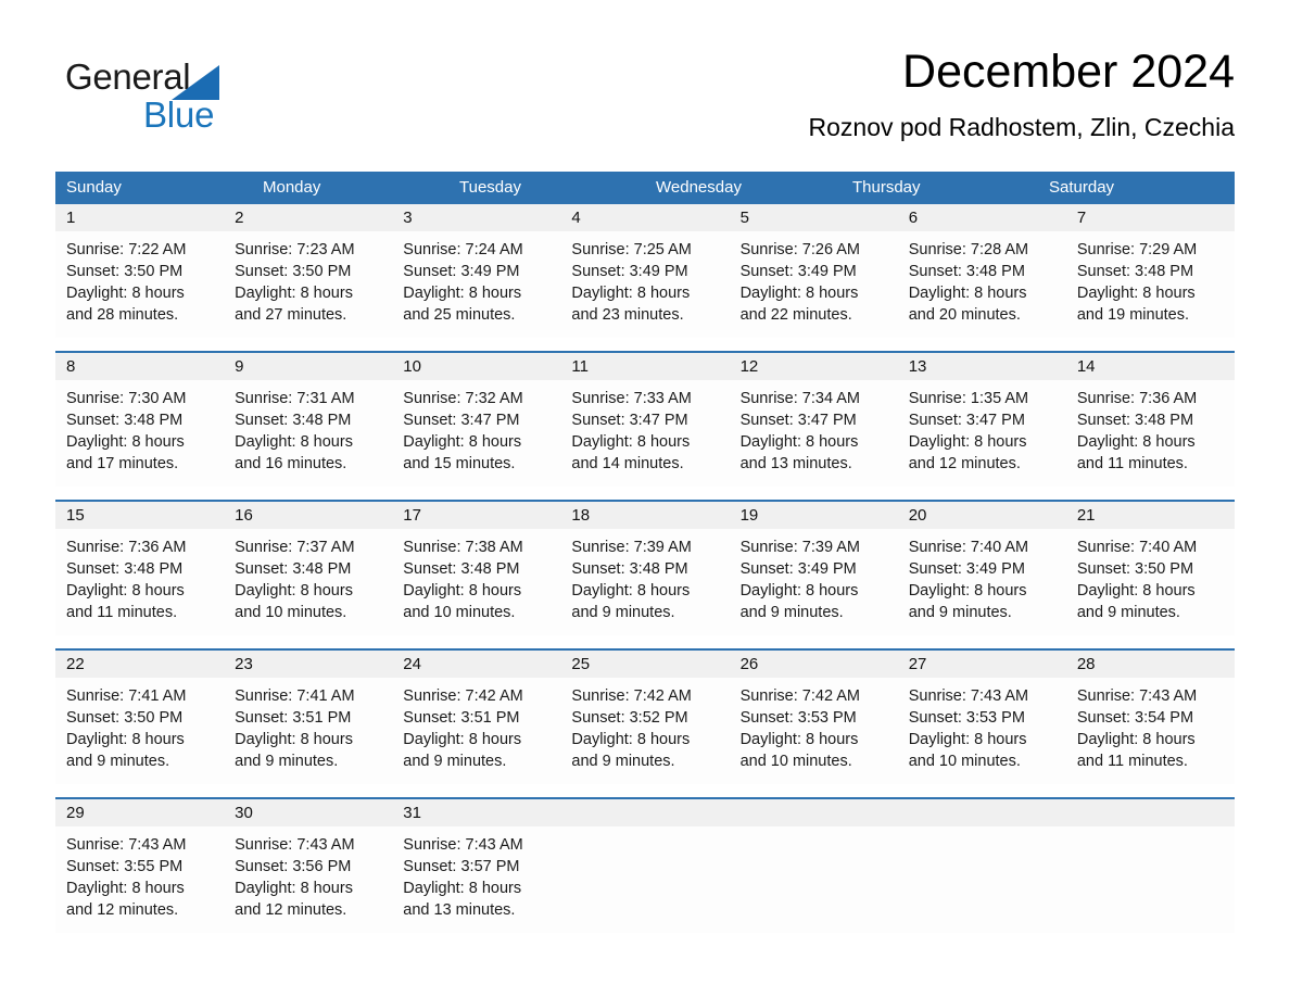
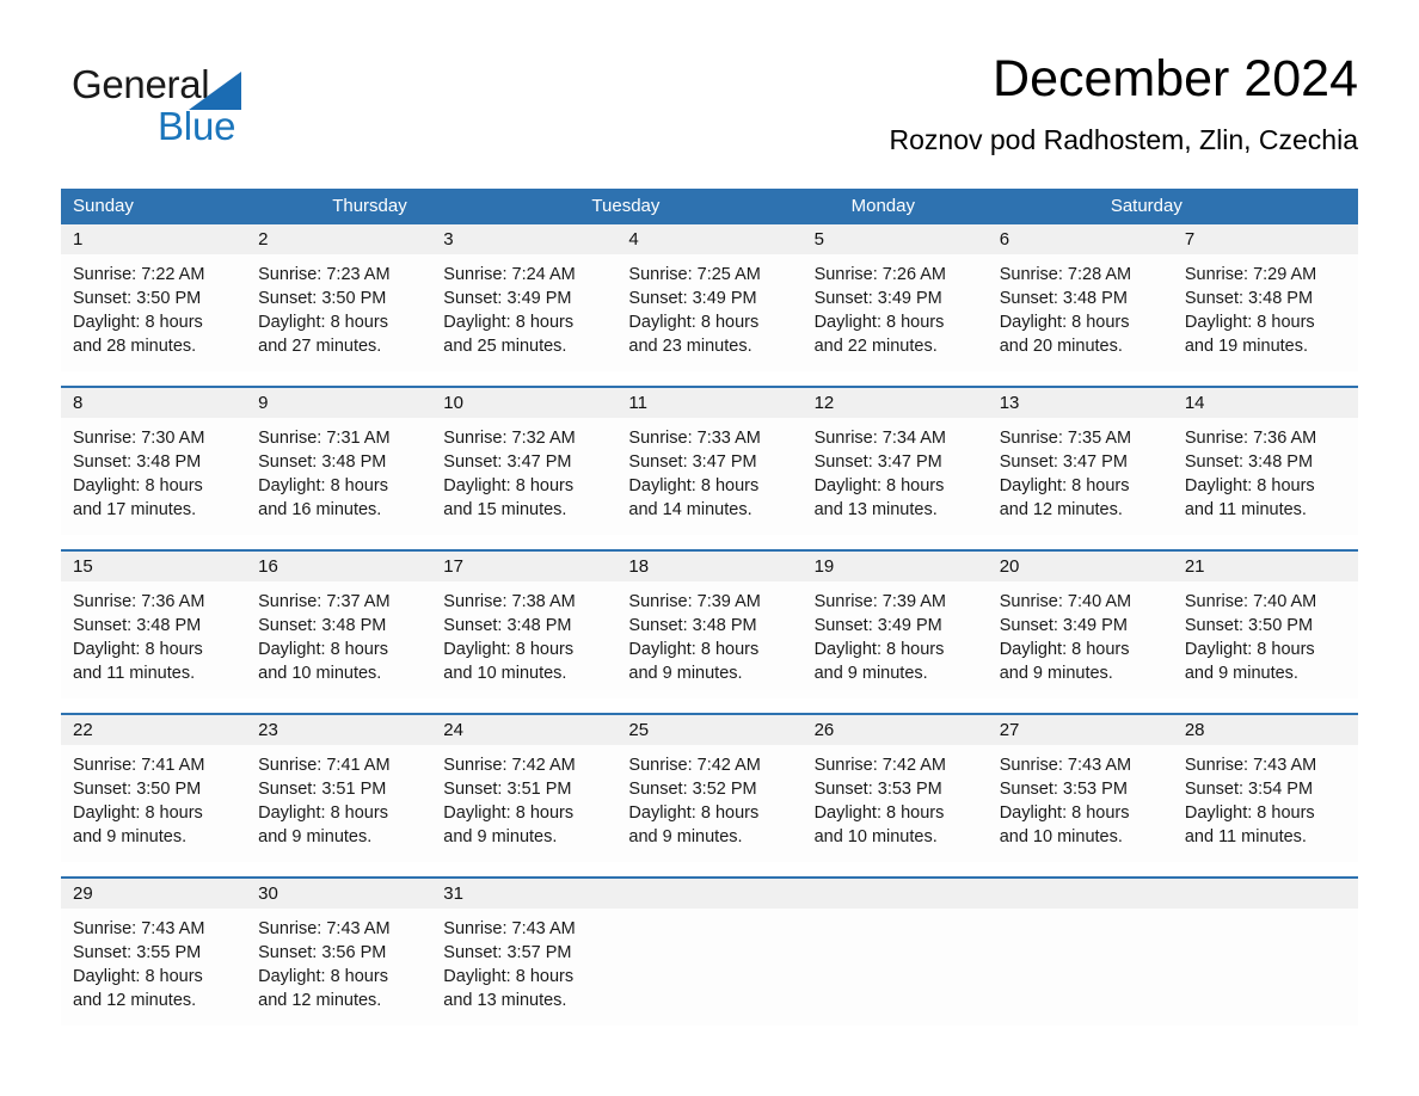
  General
  Blue
  December 2024
  Roznov pod Radhostem, Zlin, Czechia
  Sunday
- Monday
+ Thursday
  Tuesday
- Wednesday
- Thursday
+ Monday
  Saturday
  1
  Sunrise: 7:22 AM
  Sunset: 3:50 PM
  Daylight: 8 hours
  and 28 minutes.
  2
  Sunrise: 7:23 AM
  Sunset: 3:50 PM
  Daylight: 8 hours
  and 27 minutes.
  3
  Sunrise: 7:24 AM
  Sunset: 3:49 PM
  Daylight: 8 hours
  and 25 minutes.
  4
  Sunrise: 7:25 AM
  Sunset: 3:49 PM
  Daylight: 8 hours
  and 23 minutes.
  5
  Sunrise: 7:26 AM
  Sunset: 3:49 PM
  Daylight: 8 hours
  and 22 minutes.
  6
  Sunrise: 7:28 AM
  Sunset: 3:48 PM
  Daylight: 8 hours
  and 20 minutes.
  7
  Sunrise: 7:29 AM
  Sunset: 3:48 PM
  Daylight: 8 hours
  and 19 minutes.
  8
  Sunrise: 7:30 AM
  Sunset: 3:48 PM
  Daylight: 8 hours
  and 17 minutes.
  9
  Sunrise: 7:31 AM
  Sunset: 3:48 PM
  Daylight: 8 hours
  and 16 minutes.
  10
  Sunrise: 7:32 AM
  Sunset: 3:47 PM
  Daylight: 8 hours
  and 15 minutes.
  11
  Sunrise: 7:33 AM
  Sunset: 3:47 PM
  Daylight: 8 hours
  and 14 minutes.
  12
  Sunrise: 7:34 AM
  Sunset: 3:47 PM
  Daylight: 8 hours
  and 13 minutes.
  13
- Sunrise: 1:35 AM
+ Sunrise: 7:35 AM
  Sunset: 3:47 PM
  Daylight: 8 hours
  and 12 minutes.
  14
  Sunrise: 7:36 AM
  Sunset: 3:48 PM
  Daylight: 8 hours
  and 11 minutes.
  15
  Sunrise: 7:36 AM
  Sunset: 3:48 PM
  Daylight: 8 hours
  and 11 minutes.
  16
  Sunrise: 7:37 AM
  Sunset: 3:48 PM
  Daylight: 8 hours
  and 10 minutes.
  17
  Sunrise: 7:38 AM
  Sunset: 3:48 PM
  Daylight: 8 hours
  and 10 minutes.
  18
  Sunrise: 7:39 AM
  Sunset: 3:48 PM
  Daylight: 8 hours
  and 9 minutes.
  19
  Sunrise: 7:39 AM
  Sunset: 3:49 PM
  Daylight: 8 hours
  and 9 minutes.
  20
  Sunrise: 7:40 AM
  Sunset: 3:49 PM
  Daylight: 8 hours
  and 9 minutes.
  21
  Sunrise: 7:40 AM
  Sunset: 3:50 PM
  Daylight: 8 hours
  and 9 minutes.
  22
  Sunrise: 7:41 AM
  Sunset: 3:50 PM
  Daylight: 8 hours
  and 9 minutes.
  23
  Sunrise: 7:41 AM
  Sunset: 3:51 PM
  Daylight: 8 hours
  and 9 minutes.
  24
  Sunrise: 7:42 AM
  Sunset: 3:51 PM
  Daylight: 8 hours
  and 9 minutes.
  25
  Sunrise: 7:42 AM
  Sunset: 3:52 PM
  Daylight: 8 hours
  and 9 minutes.
  26
  Sunrise: 7:42 AM
  Sunset: 3:53 PM
  Daylight: 8 hours
  and 10 minutes.
  27
  Sunrise: 7:43 AM
  Sunset: 3:53 PM
  Daylight: 8 hours
  and 10 minutes.
  28
  Sunrise: 7:43 AM
  Sunset: 3:54 PM
  Daylight: 8 hours
  and 11 minutes.
  29
  Sunrise: 7:43 AM
  Sunset: 3:55 PM
  Daylight: 8 hours
  and 12 minutes.
  30
  Sunrise: 7:43 AM
  Sunset: 3:56 PM
  Daylight: 8 hours
  and 12 minutes.
  31
  Sunrise: 7:43 AM
  Sunset: 3:57 PM
  Daylight: 8 hours
  and 13 minutes.
